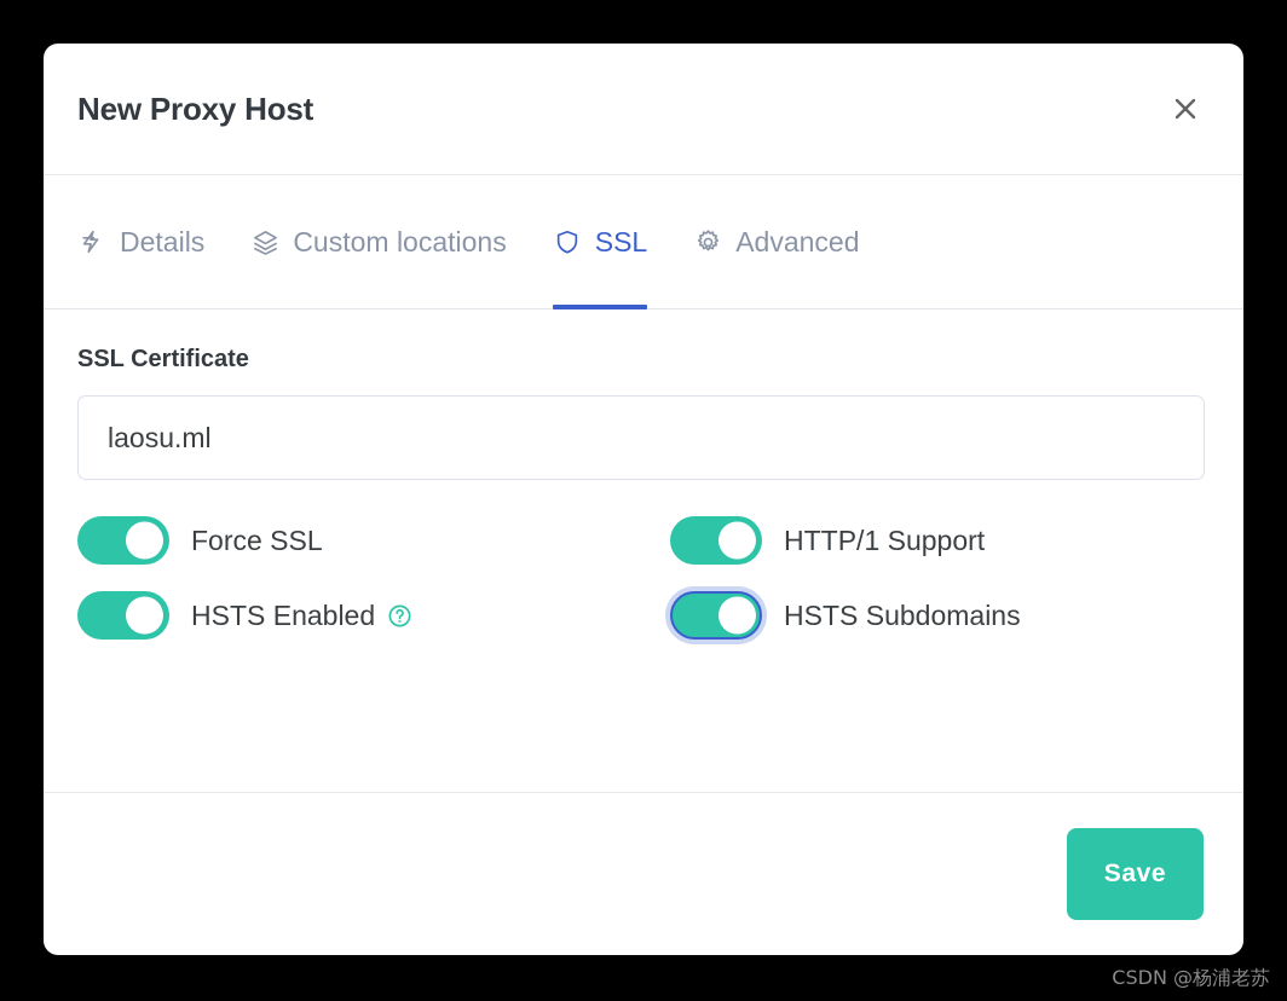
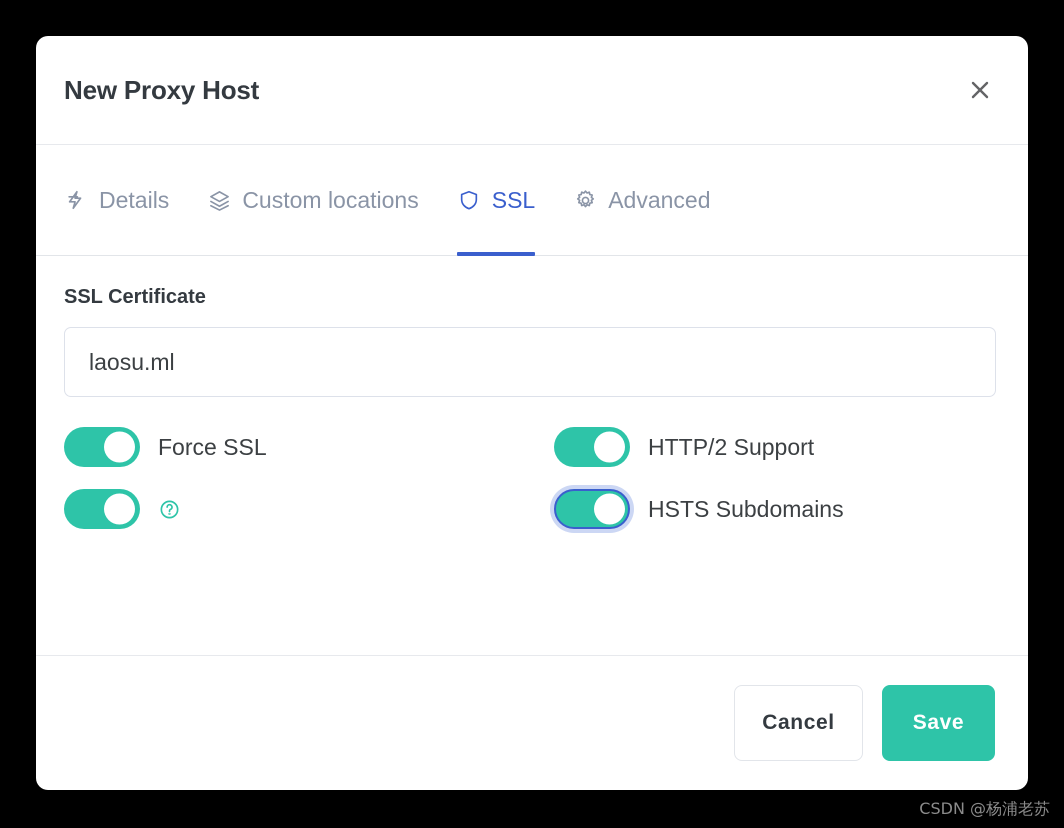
  New Proxy Host
  Details
  Custom locations
  SSL
  Advanced
  SSL Certificate
  laosu.ml
  Force SSL
- HTTP/1 Support
+ HTTP/2 Support
- HSTS Enabled
  HSTS Subdomains
+ Cancel
  Save
  CSDN @杨浦老苏
